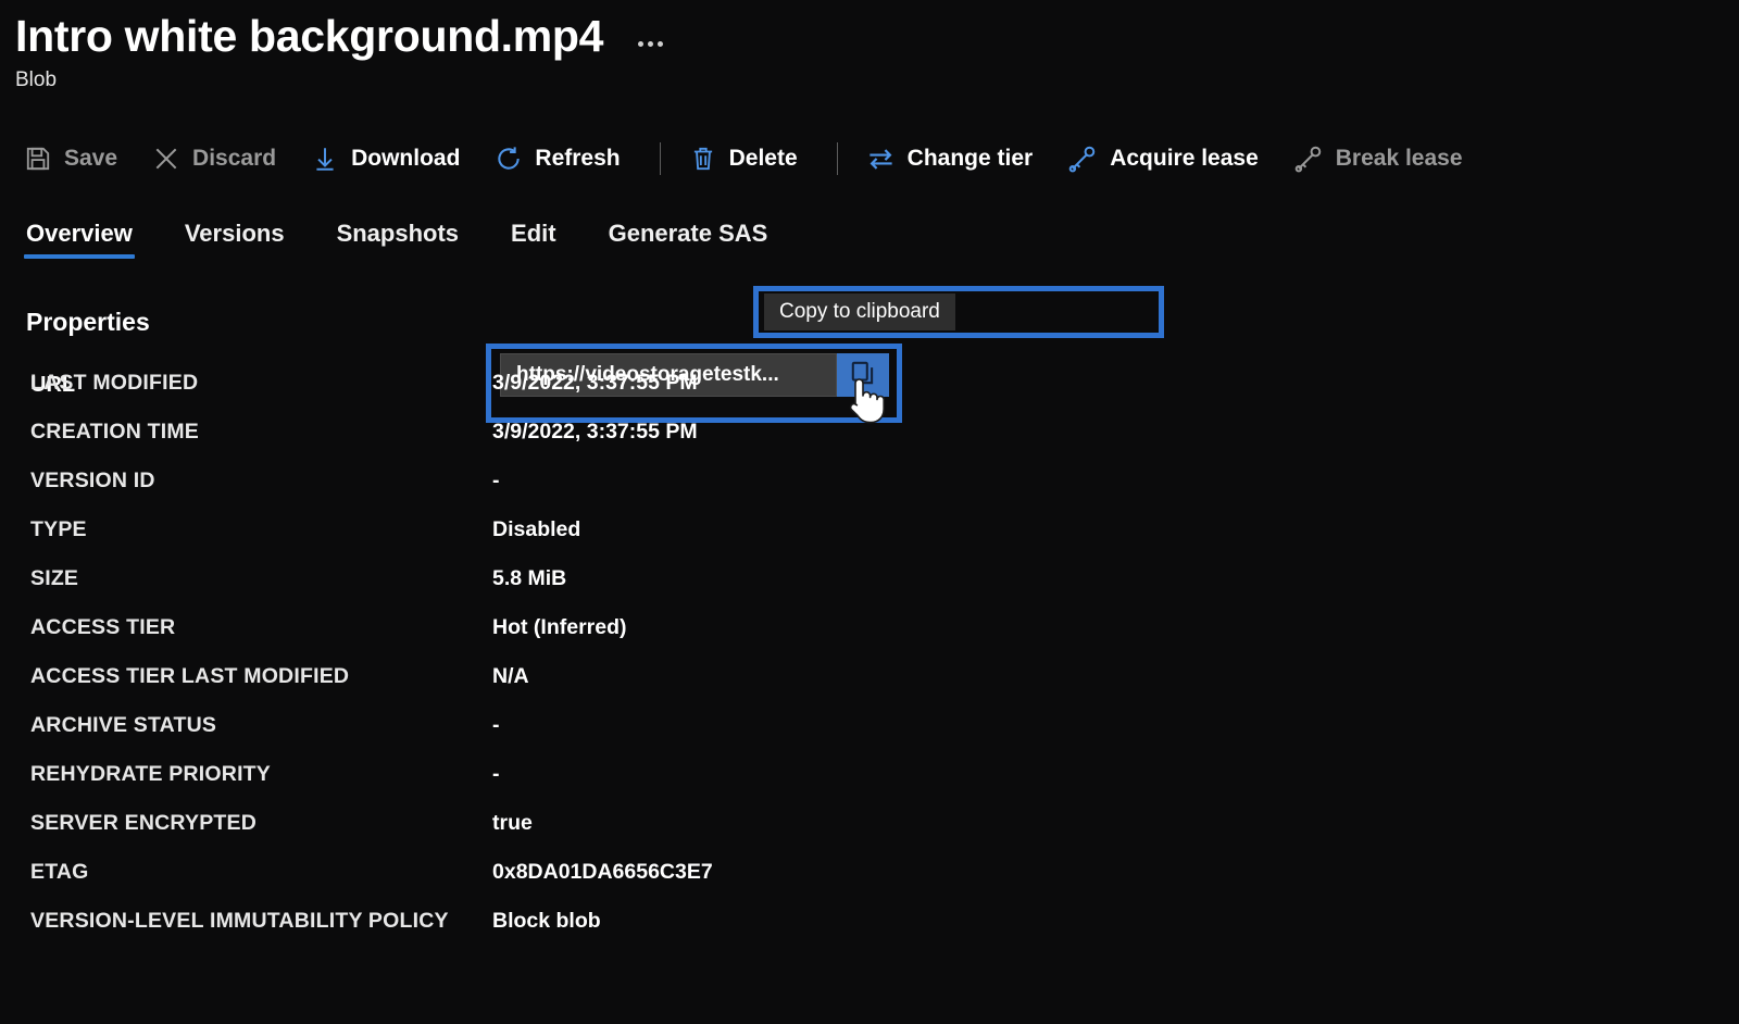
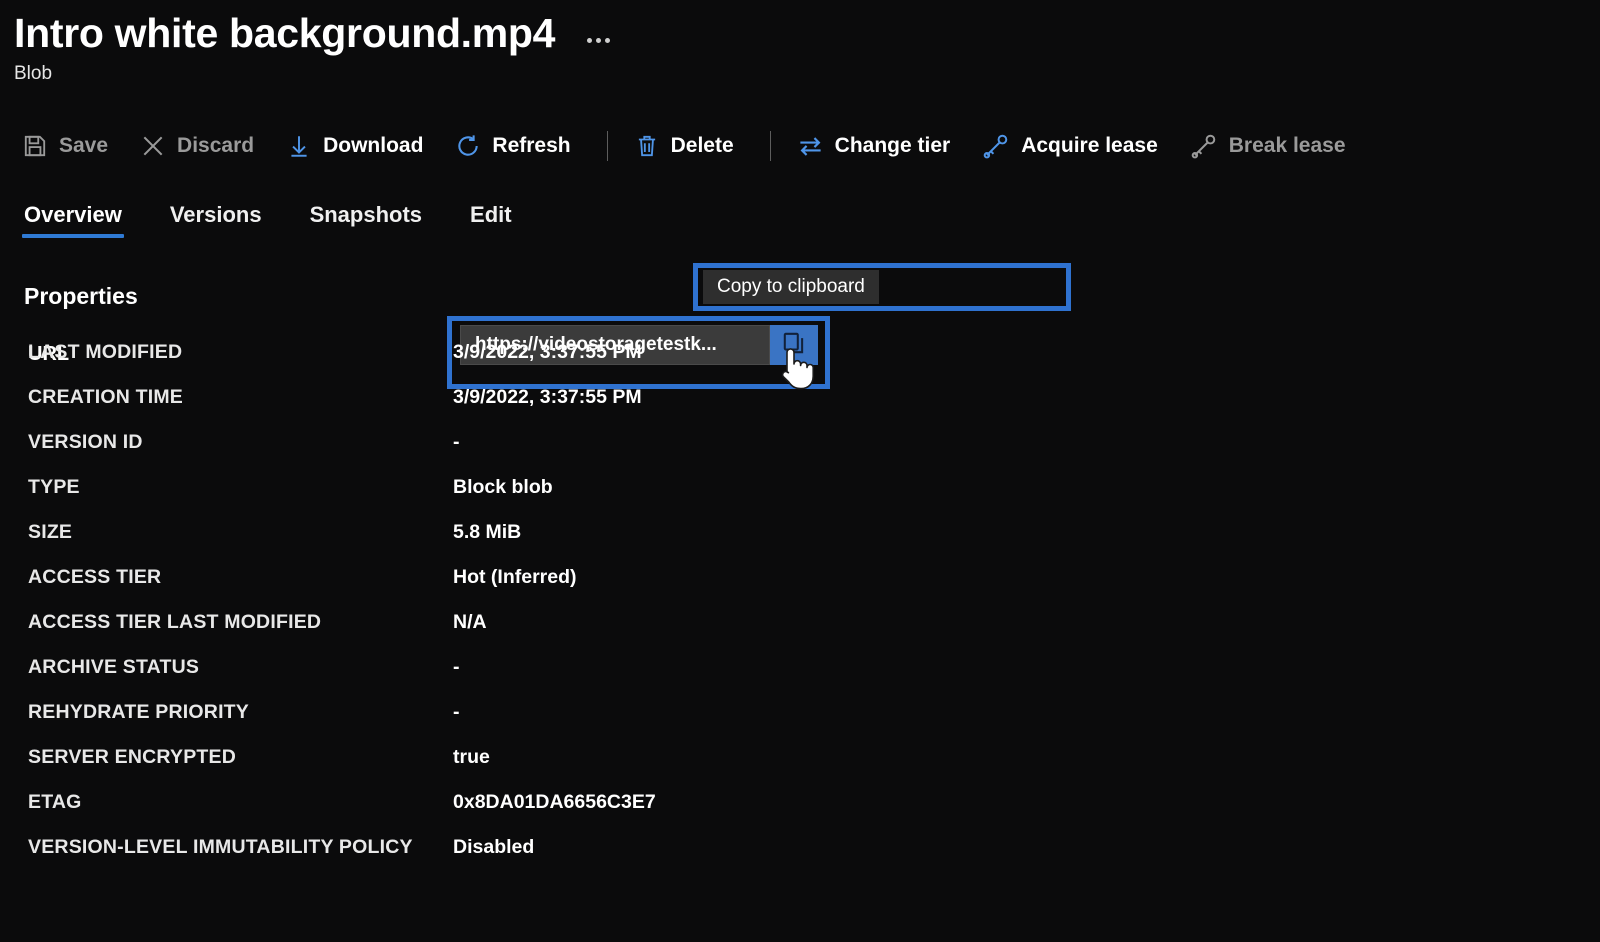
  Intro white background.mp4
  Blob
  Save
  Discard
  Download
  Refresh
  Delete
  Change tier
  Acquire lease
  Break lease
  Overview
  Versions
  Snapshots
  Edit
- Generate SAS
  Properties
  URL
  https://videostoragetestk...
  LAST MODIFIED
  3/9/2022, 3:37:55 PM
  CREATION TIME
  3/9/2022, 3:37:55 PM
  VERSION ID
  -
  TYPE
- Disabled
+ Block blob
  SIZE
  5.8 MiB
  ACCESS TIER
  Hot (Inferred)
  ACCESS TIER LAST MODIFIED
  N/A
  ARCHIVE STATUS
  -
  REHYDRATE PRIORITY
  -
  SERVER ENCRYPTED
  true
  ETAG
  0x8DA01DA6656C3E7
  VERSION-LEVEL IMMUTABILITY POLICY
- Block blob
+ Disabled
  Copy to clipboard
